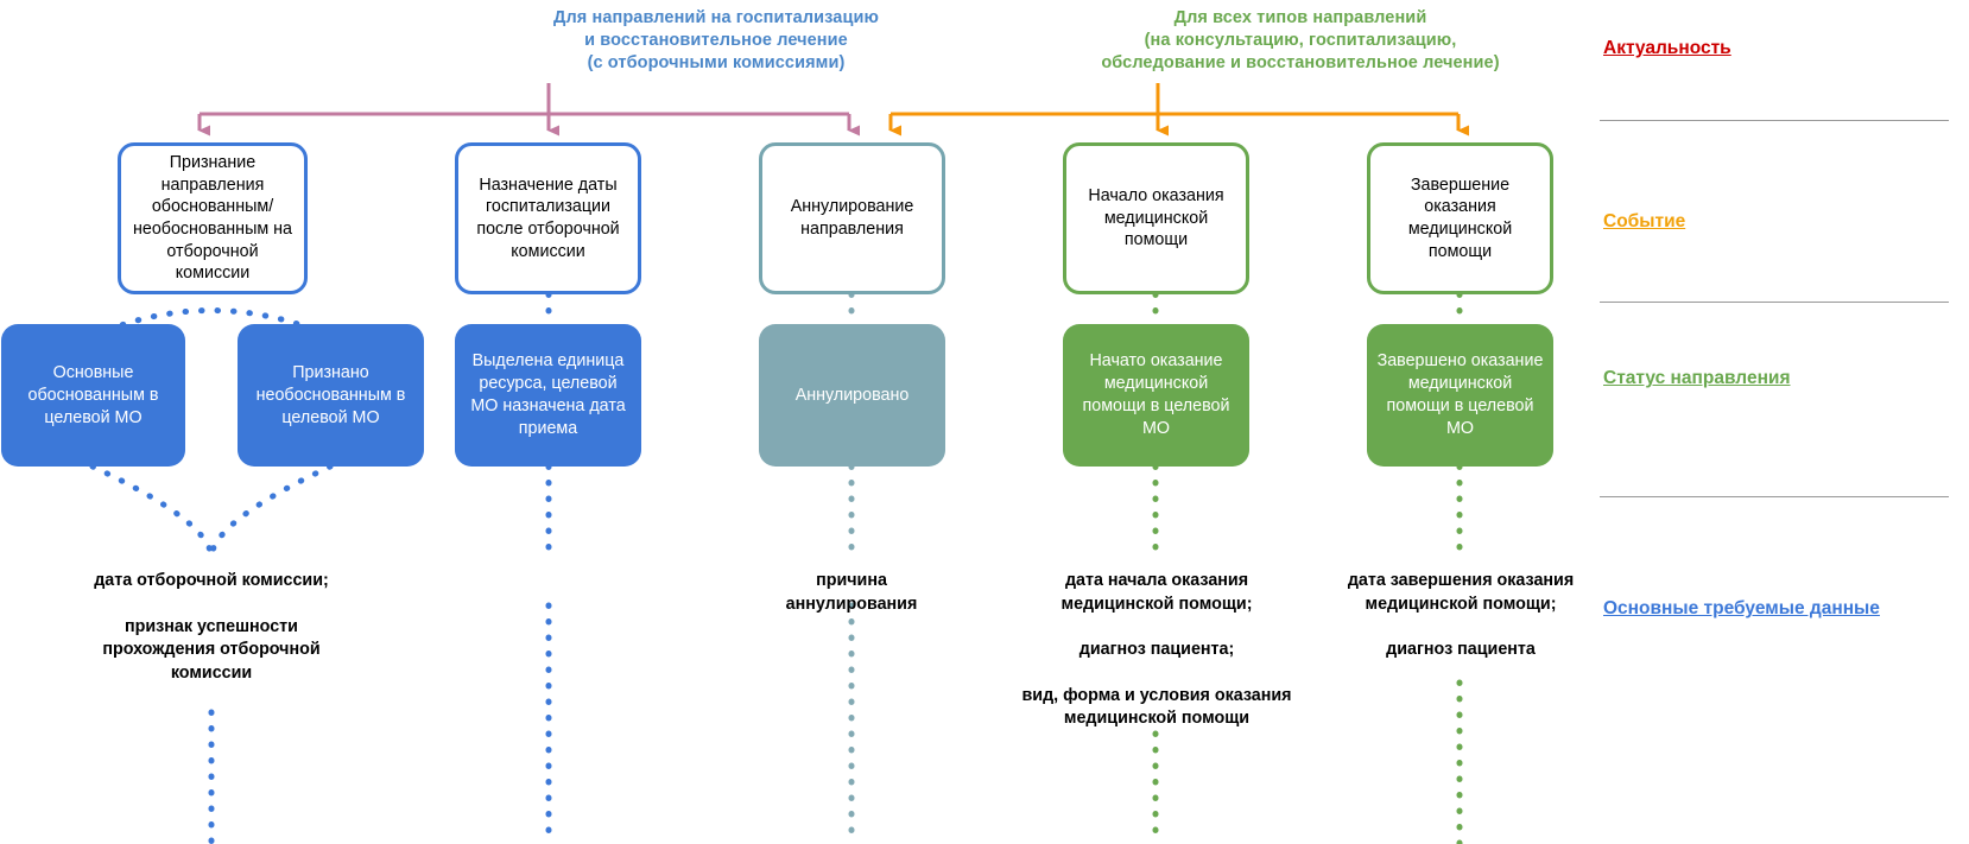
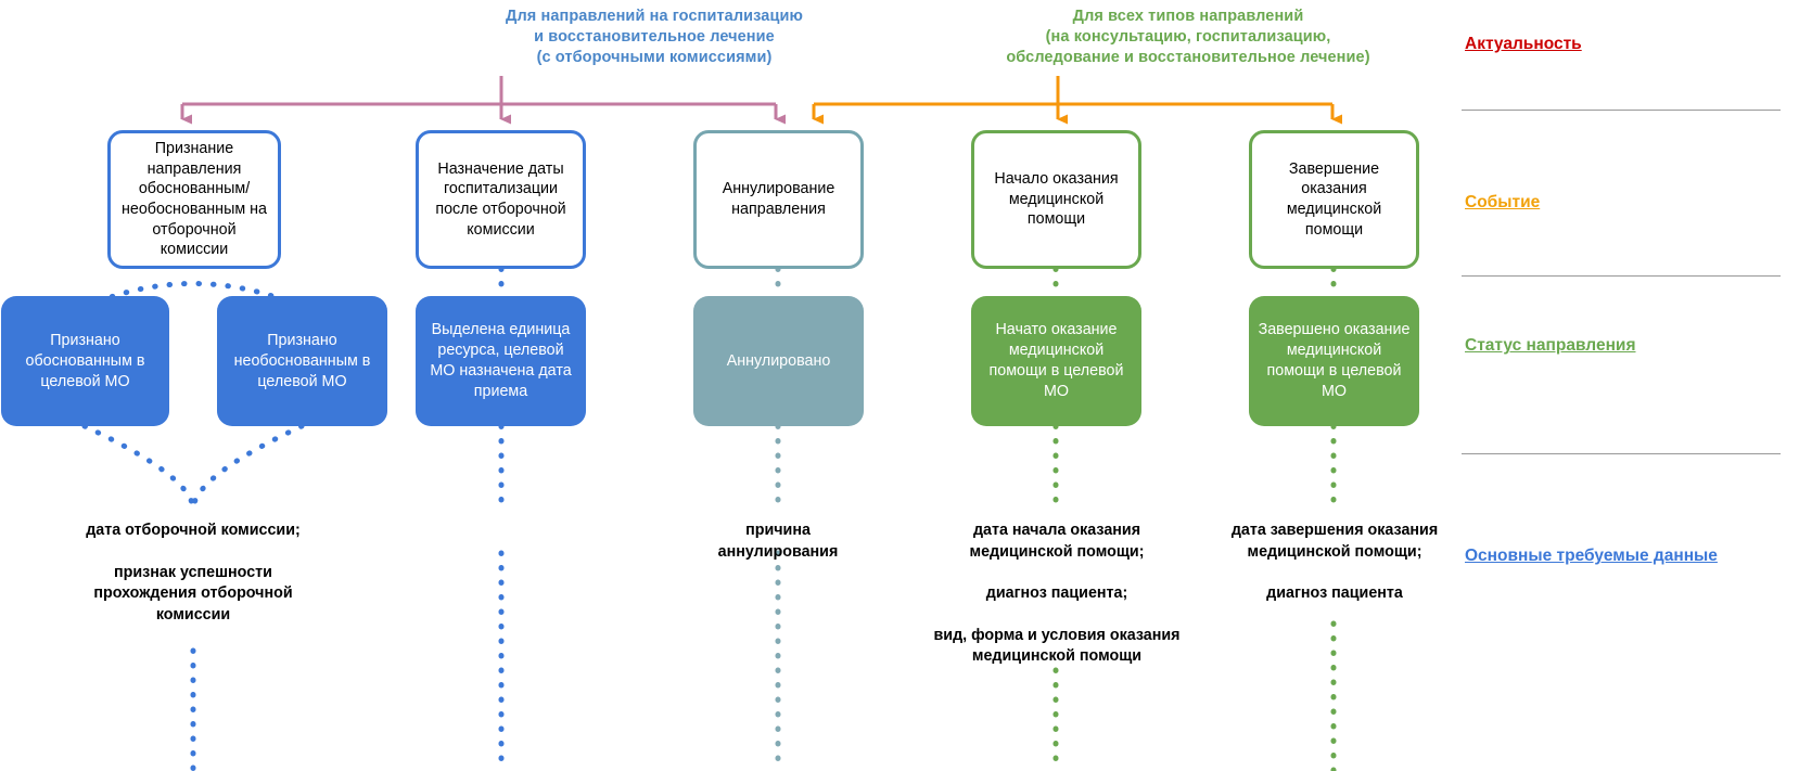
  Для направлений на госпитализацию
  и восстановительное лечение
  (с отборочными комиссиями)
  Для всех типов направлений
  (на консультацию, госпитализацию,
  обследование и восстановительное лечение)
  Признание направления обоснованным/ необоснованным на отборочной комиссии
  Назначение даты госпитализации после отборочной комиссии
  Аннулирование направления
  Начало оказания медицинской помощи
  Завершение оказания медицинской помощи
- Основные обоснованным в целевой МО
+ Признано обоснованным в целевой МО
  Признано необоснованным в целевой МО
  Выделена единица ресурса, целевой МО назначена дата приема
  Аннулировано
  Начато оказание медицинской помощи в целевой МО
  Завершено оказание медицинской помощи в целевой МО
  дата отборочной комиссии;
  признак успешности прохождения отборочной комиссии
  причина аннулирования
  дата начала оказания медицинской помощи;
  диагноз пациента;
  вид, форма и условия оказания медицинской помощи
  дата завершения оказания медицинской помощи;
  диагноз пациента
  Актуальность
  Событие
  Статус направления
  Основные требуемые данные
